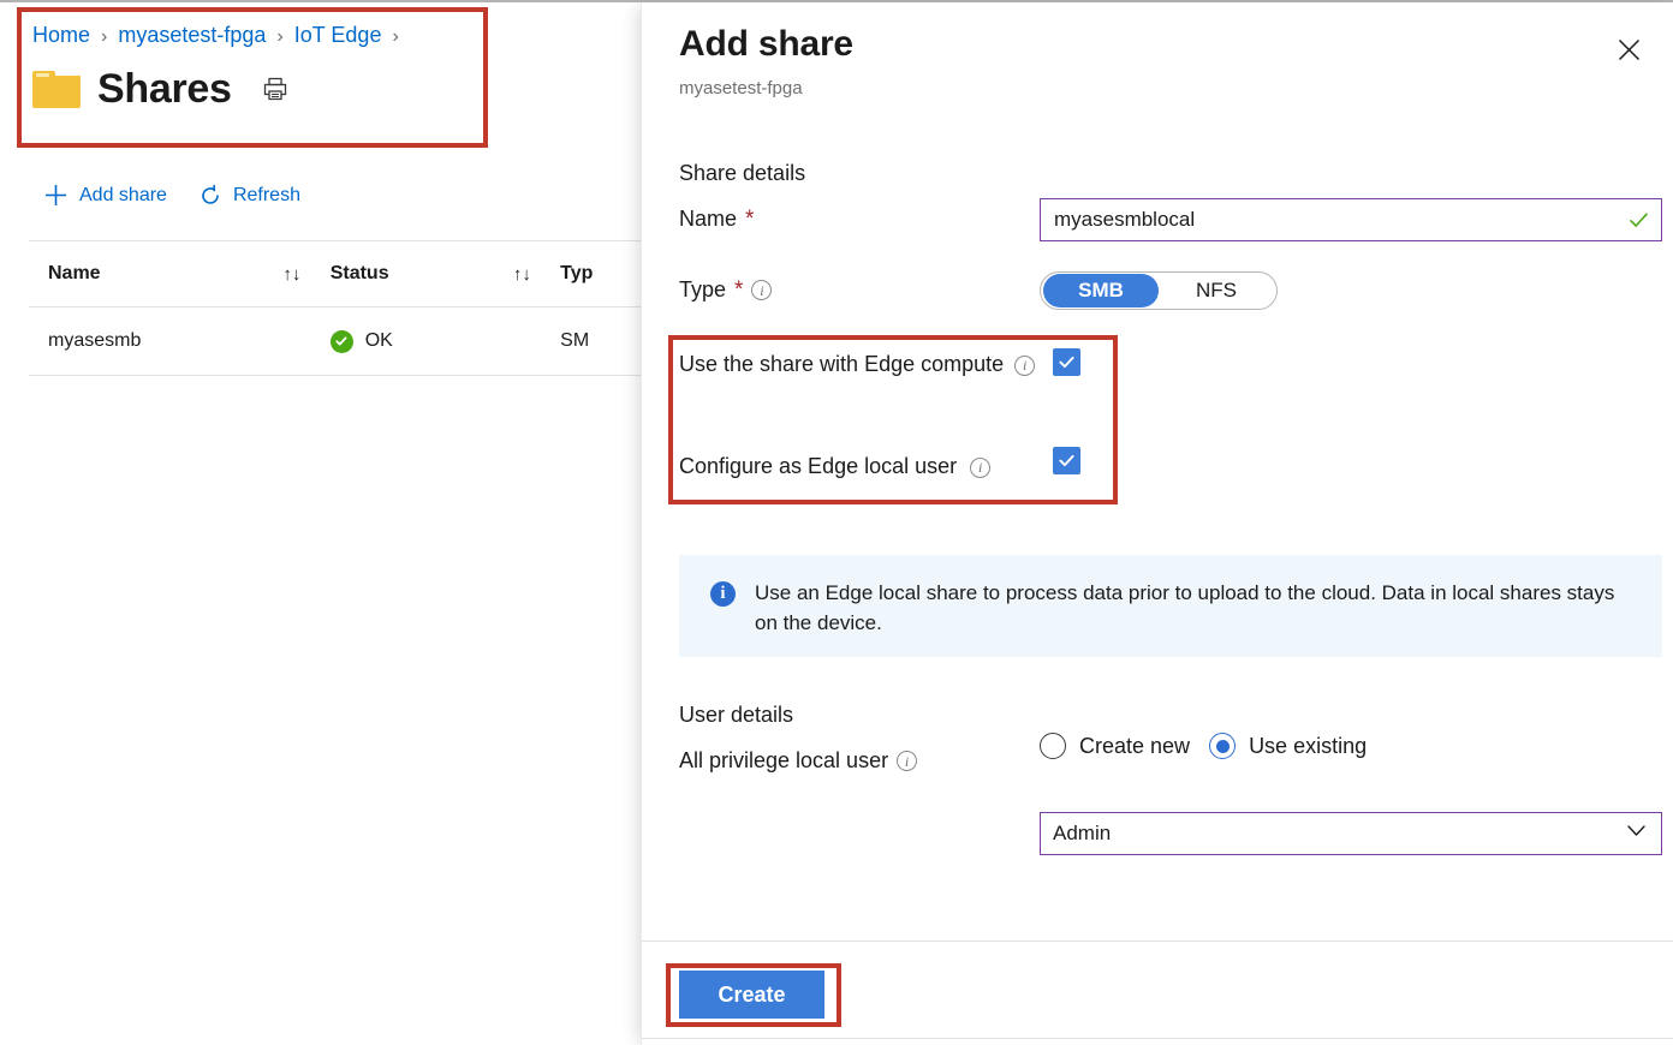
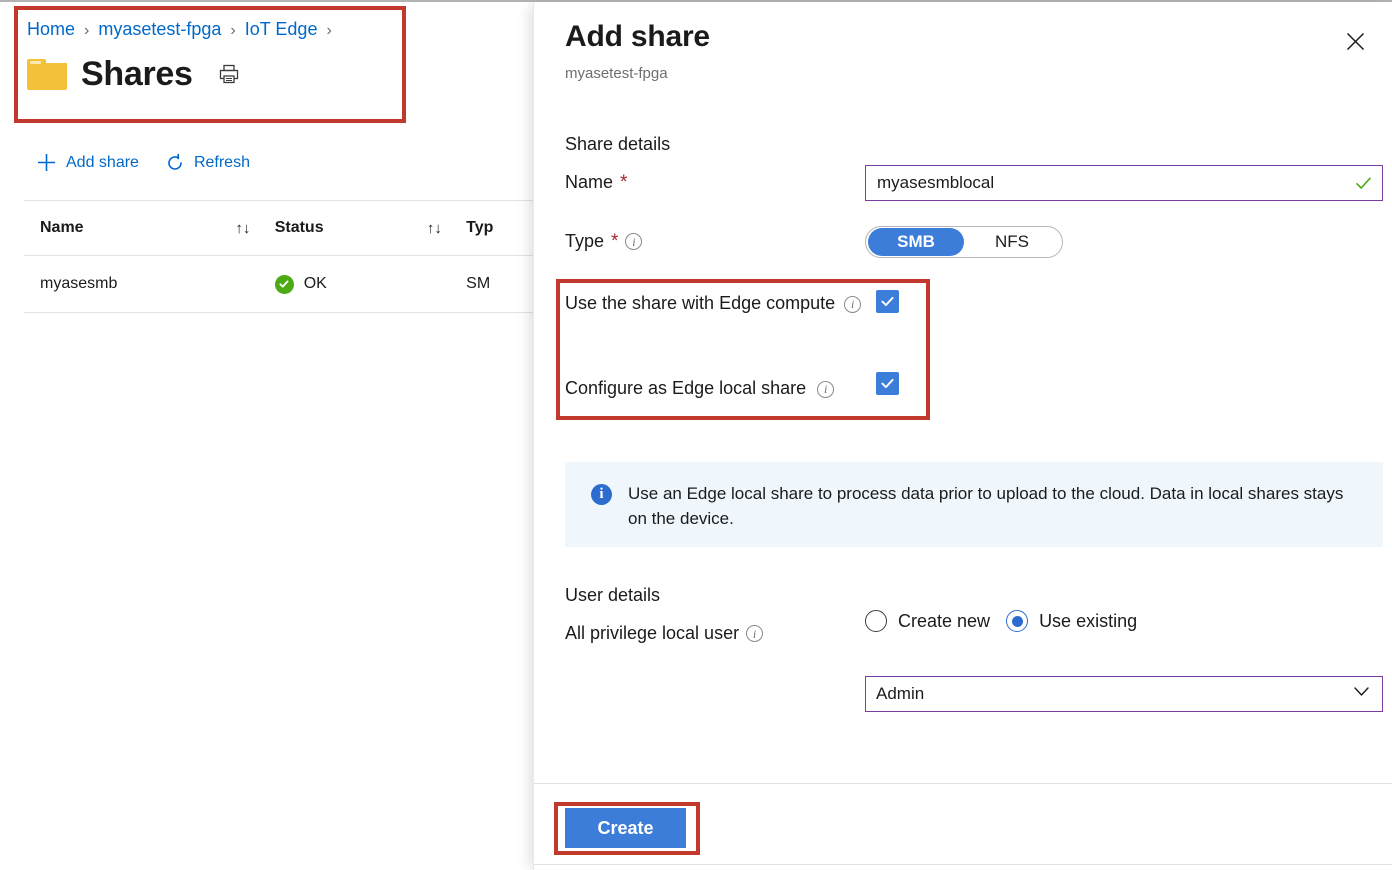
  Home › myasetest-fpga › IoT Edge ›
  Shares
  Add share
  Refresh
  Name
  ↑↓
  Status
  ↑↓
  Typ
  myasesmb
  OK
  SM
  Add share
  myasetest-fpga
  Share details
  Name
  *
  myasesmblocal
  Type
  *
  i
  SMB
  NFS
  Use the share with Edge compute i
- Configure as Edge local user i
+ Configure as Edge local share i
  i
  Use an Edge local share to process data prior to upload to the cloud. Data in local shares stays on the device.
  User details
  All privilege local user
  i
  Create new
  Use existing
  Admin
  Create
